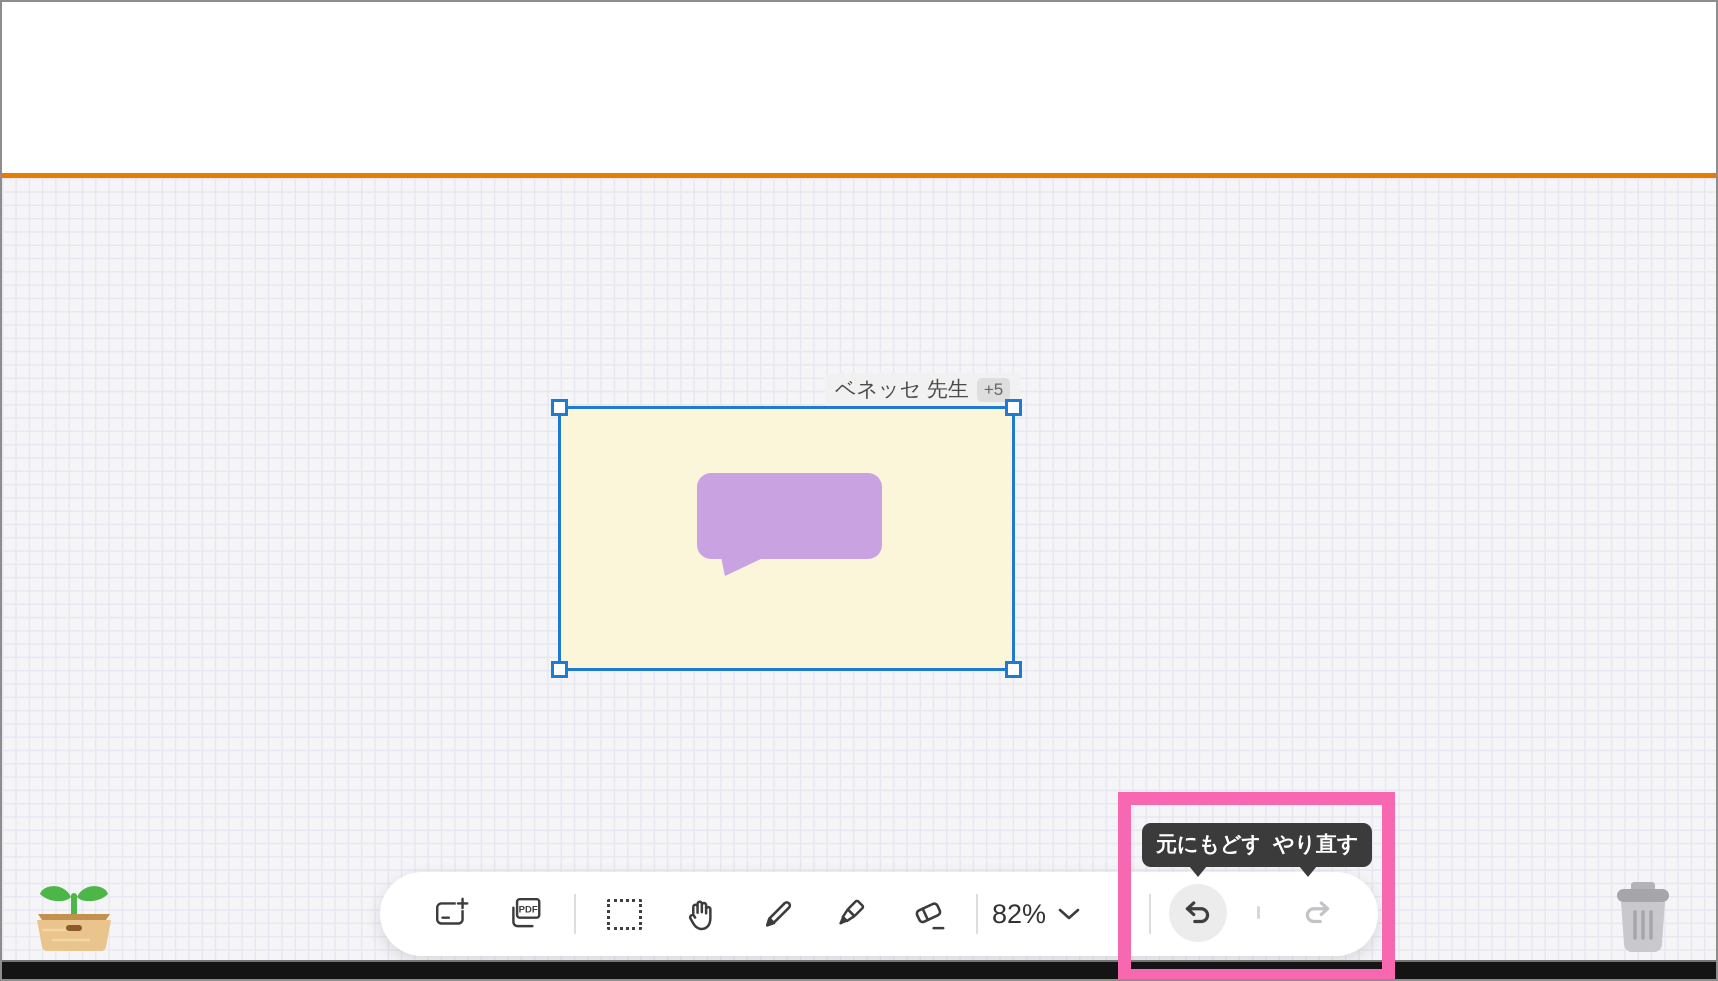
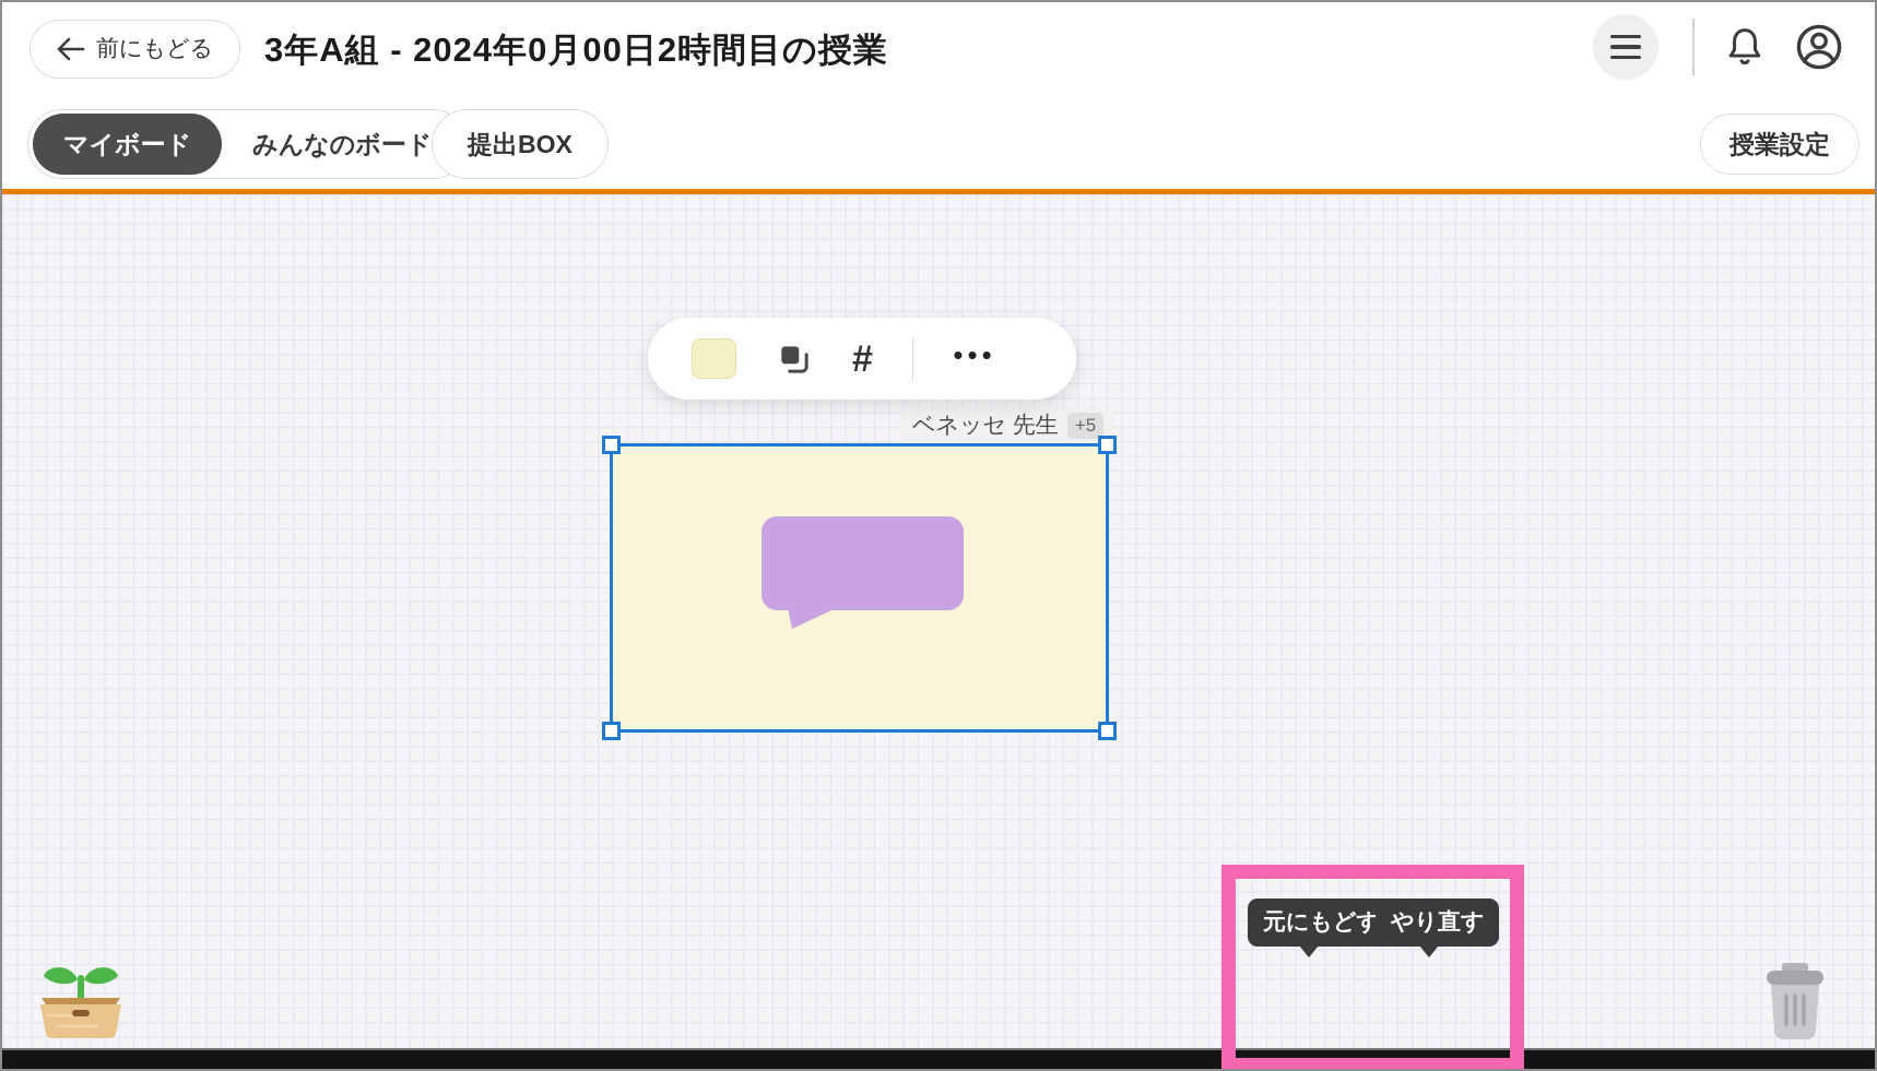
+ 前にもどる
+ 3年A組 - 2024年0月00日2時間目の授業
+ マイボード
+ みんなのボード
+ 提出BOX
+ 授業設定
+ #
+ •••
  ベネッセ 先生
  +5
- PDF
- 82%
  元にもどす
  やり直す
